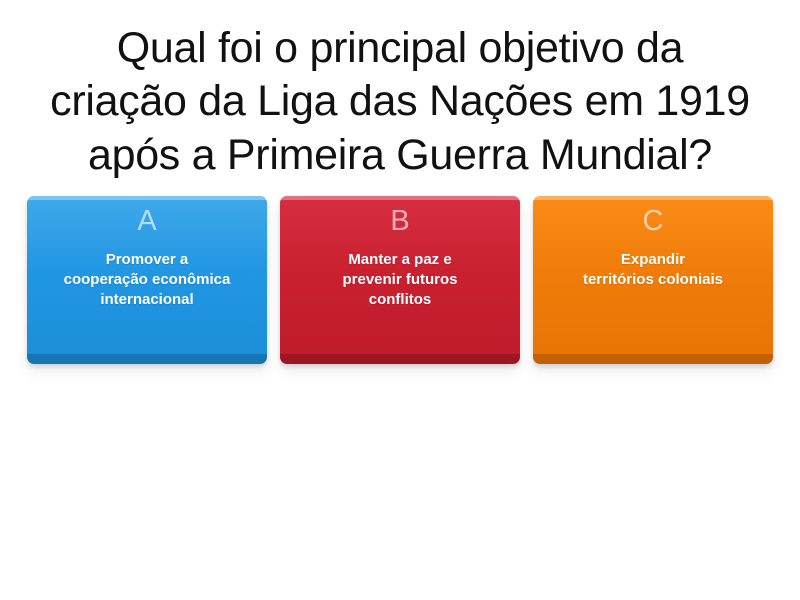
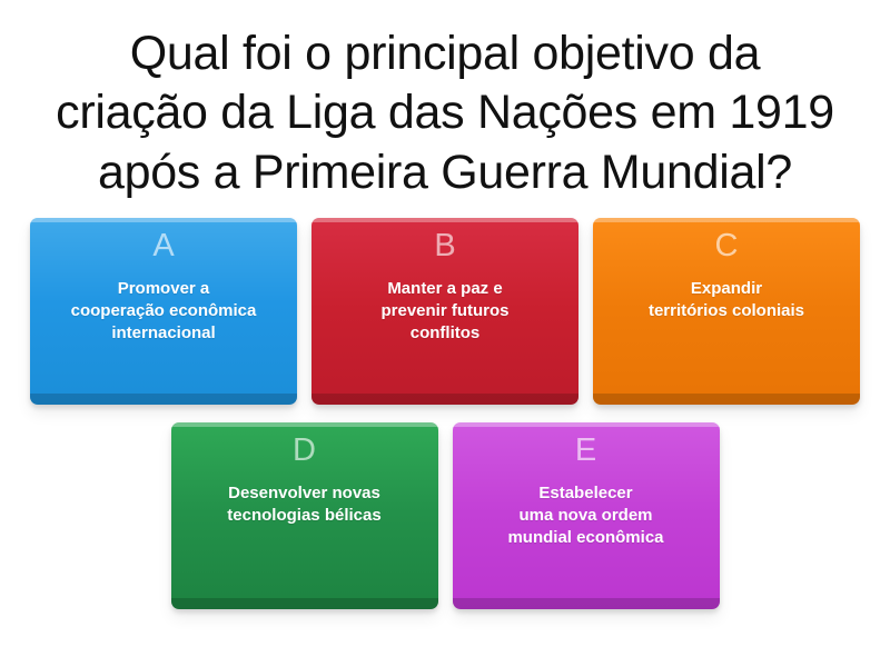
  Qual foi o principal objetivo da
  criação da Liga das Nações em 1919
  após a Primeira Guerra Mundial?
  A
  Promover a
  cooperação econômica
  internacional
  B
  Manter a paz e
  prevenir futuros
  conflitos
  C
  Expandir
  territórios coloniais
+ D
+ Desenvolver novas
+ tecnologias bélicas
+ E
+ Estabelecer
+ uma nova ordem
+ mundial econômica
